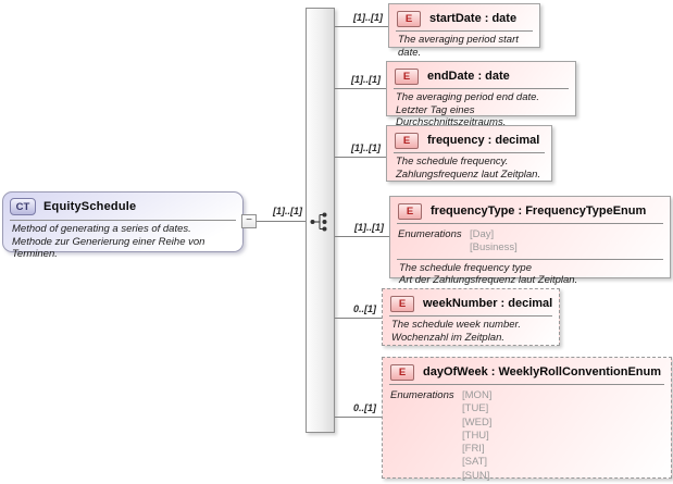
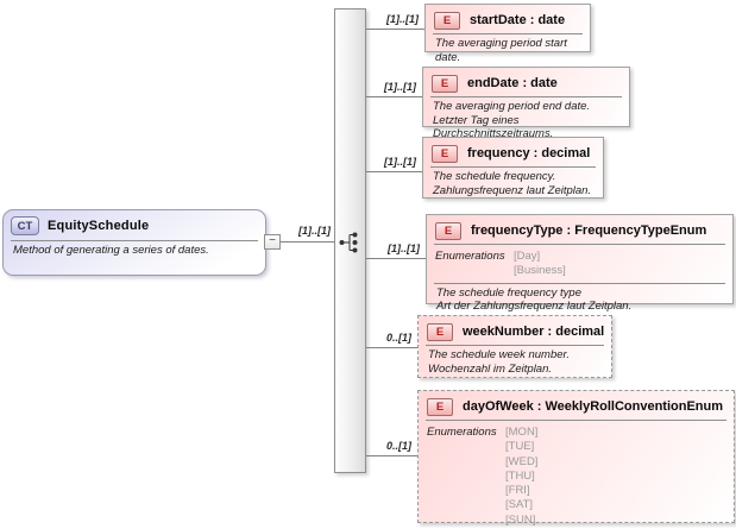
  CT
  EquitySchedule
  Method of generating a series of dates.
- Methode zur Generierung einer Reihe von Terminen.
  −
  [1]..[1]
  [1]..[1]
  [1]..[1]
  [1]..[1]
  [1]..[1]
  0..[1]
  0..[1]
  E
  startDate : date
  The averaging period start date.
  E
  endDate : date
  The averaging period end date.
  Letzter Tag eines Durchschnittszeitraums.
  E
  frequency : decimal
  The schedule frequency.
  Zahlungsfrequenz laut Zeitplan.
  E
  frequencyType : FrequencyTypeEnum
  Enumerations
  [Day]
  [Business]
  The schedule frequency type
  Art der Zahlungsfrequenz laut Zeitplan.
  E
  weekNumber : decimal
  The schedule week number.
  Wochenzahl im Zeitplan.
  E
  dayOfWeek : WeeklyRollConventionEnum
  Enumerations
  [MON]
  [TUE]
  [WED]
  [THU]
  [FRI]
  [SAT]
  [SUN]
